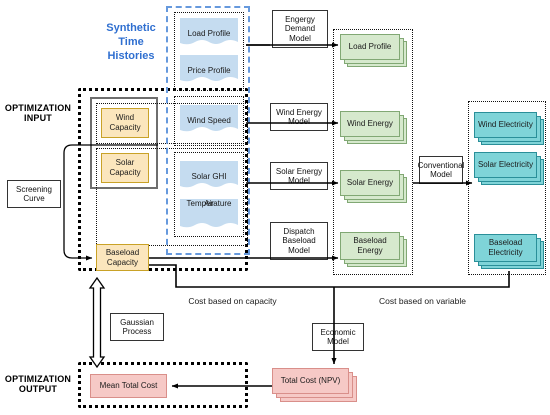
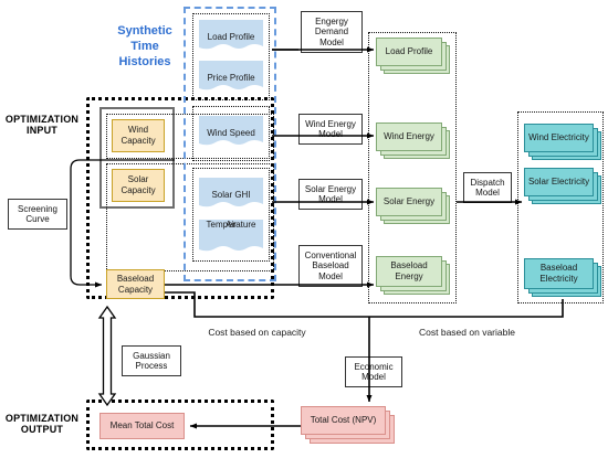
  OPTIMIZATION
  INPUT
  OPTIMIZATION
  OUTPUT
  Synthetic
  Time
  Histories
  Wind
  Capacity
  Solar
  Capacity
  Baseload
  Capacity
  Load Profile
  Price Profile
  Wind Speed
  Solar GHI
  Air
  Temperature
  Engergy
  Demand
  Model
  Wind Energy
  Model
  Solar Energy
  Model
- Dispatch
+ Conventional
  Baseload
  Model
- Conventional
+ Dispatch
  Model
  Screening
  Curve
  Gaussian
  Process
  Economic
  Model
  Load Profile
  Wind Energy
  Solar Energy
  Baseload
  Energy
  Wind Electricity
  Solar Electricity
  Baseload
  Electricity
  Total Cost (NPV)
  Mean Total Cost
  Cost based on capacity
  Cost based on variable
